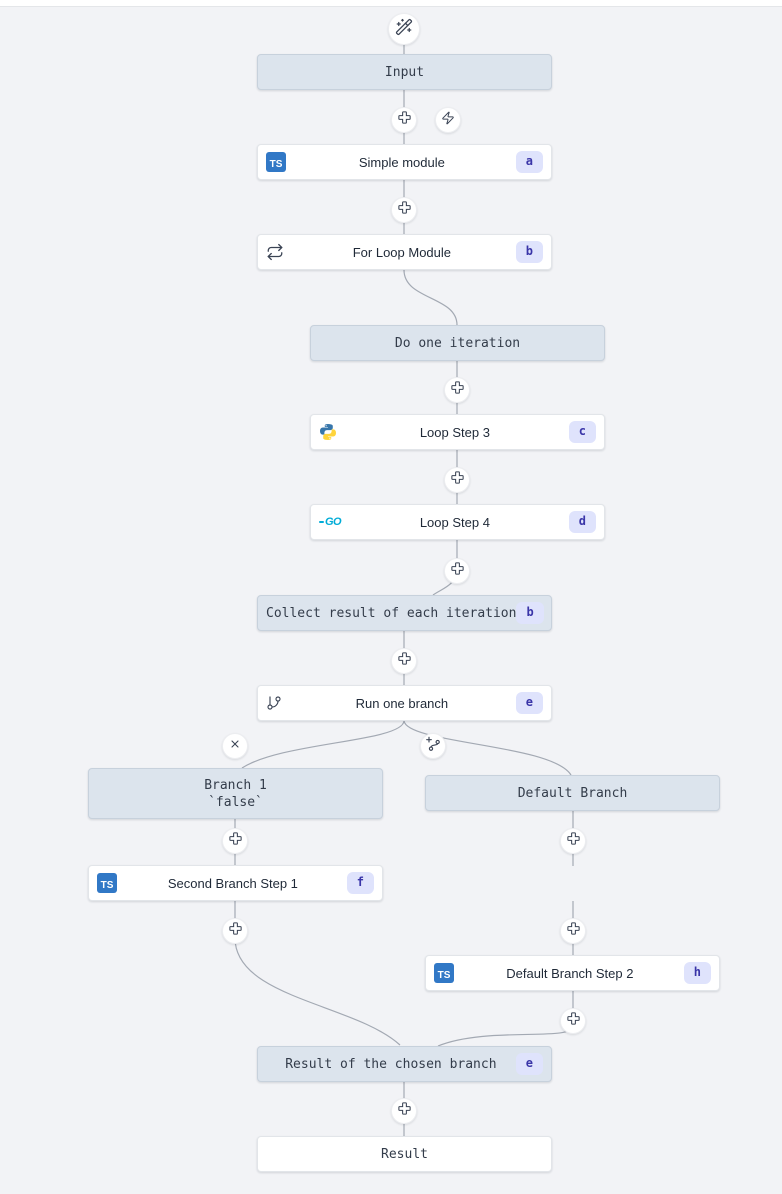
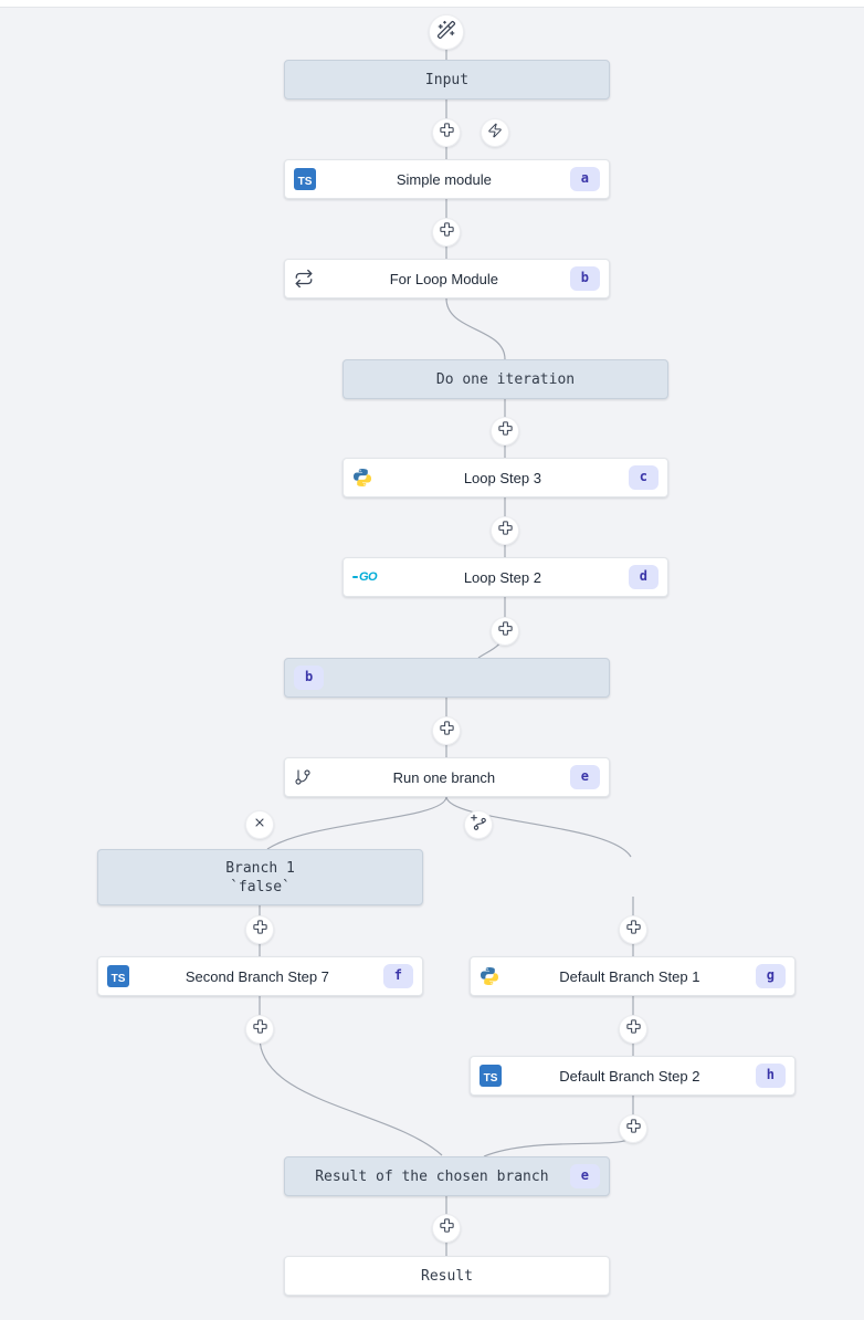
  Input
  TS
  Simple module
  a
  For Loop Module
  b
  Do one iteration
  Loop Step 3
  c
  GO
- Loop Step 4
+ Loop Step 2
  d
- Collect result of each iteration
  b
  Run one branch
  e
  Branch 1
  `false`
- Default Branch
  TS
- Second Branch Step 1
+ Second Branch Step 7
  f
+ Default Branch Step 1
+ g
  TS
  Default Branch Step 2
  h
  Result of the chosen branch
  e
  Result
